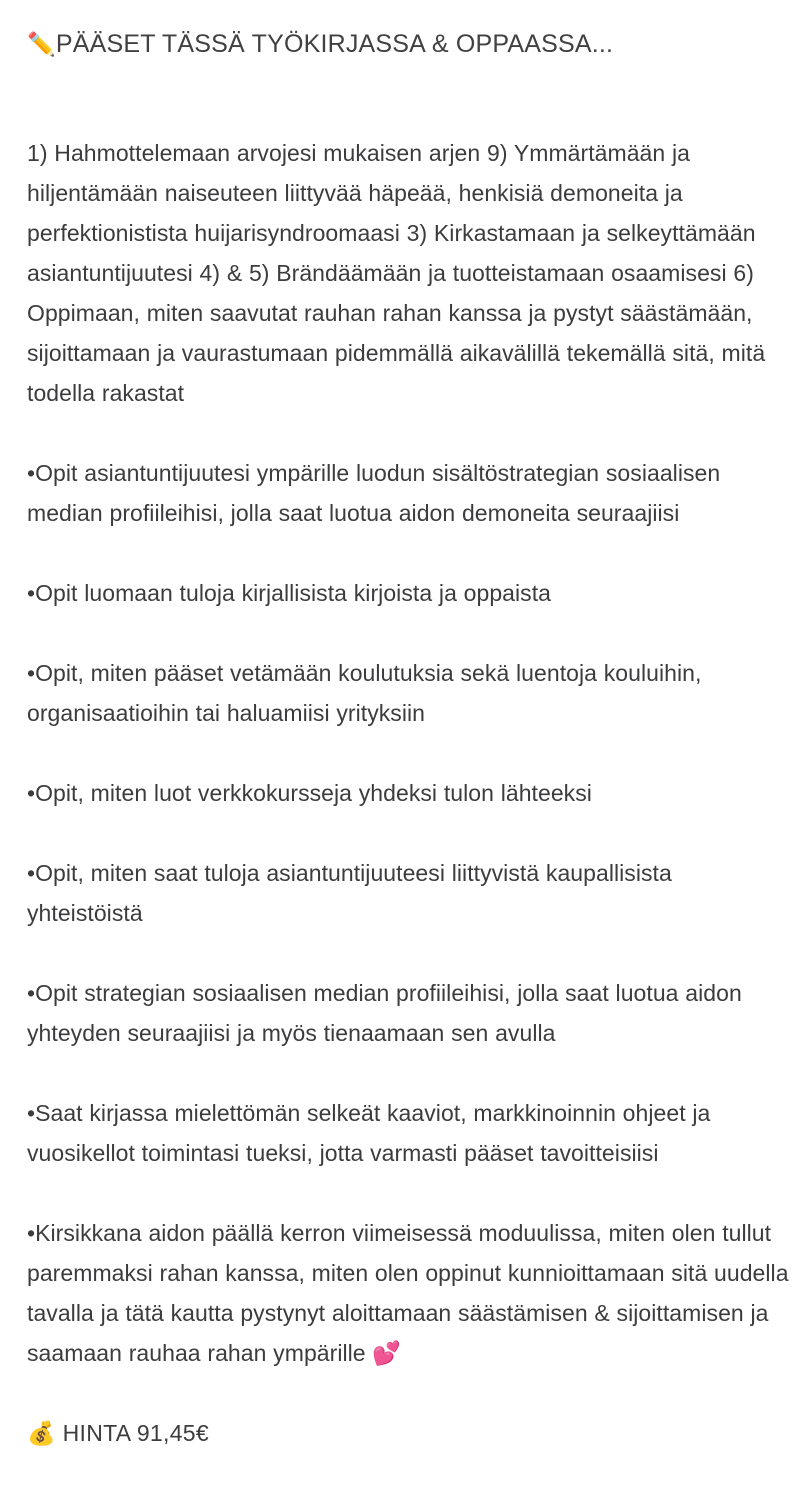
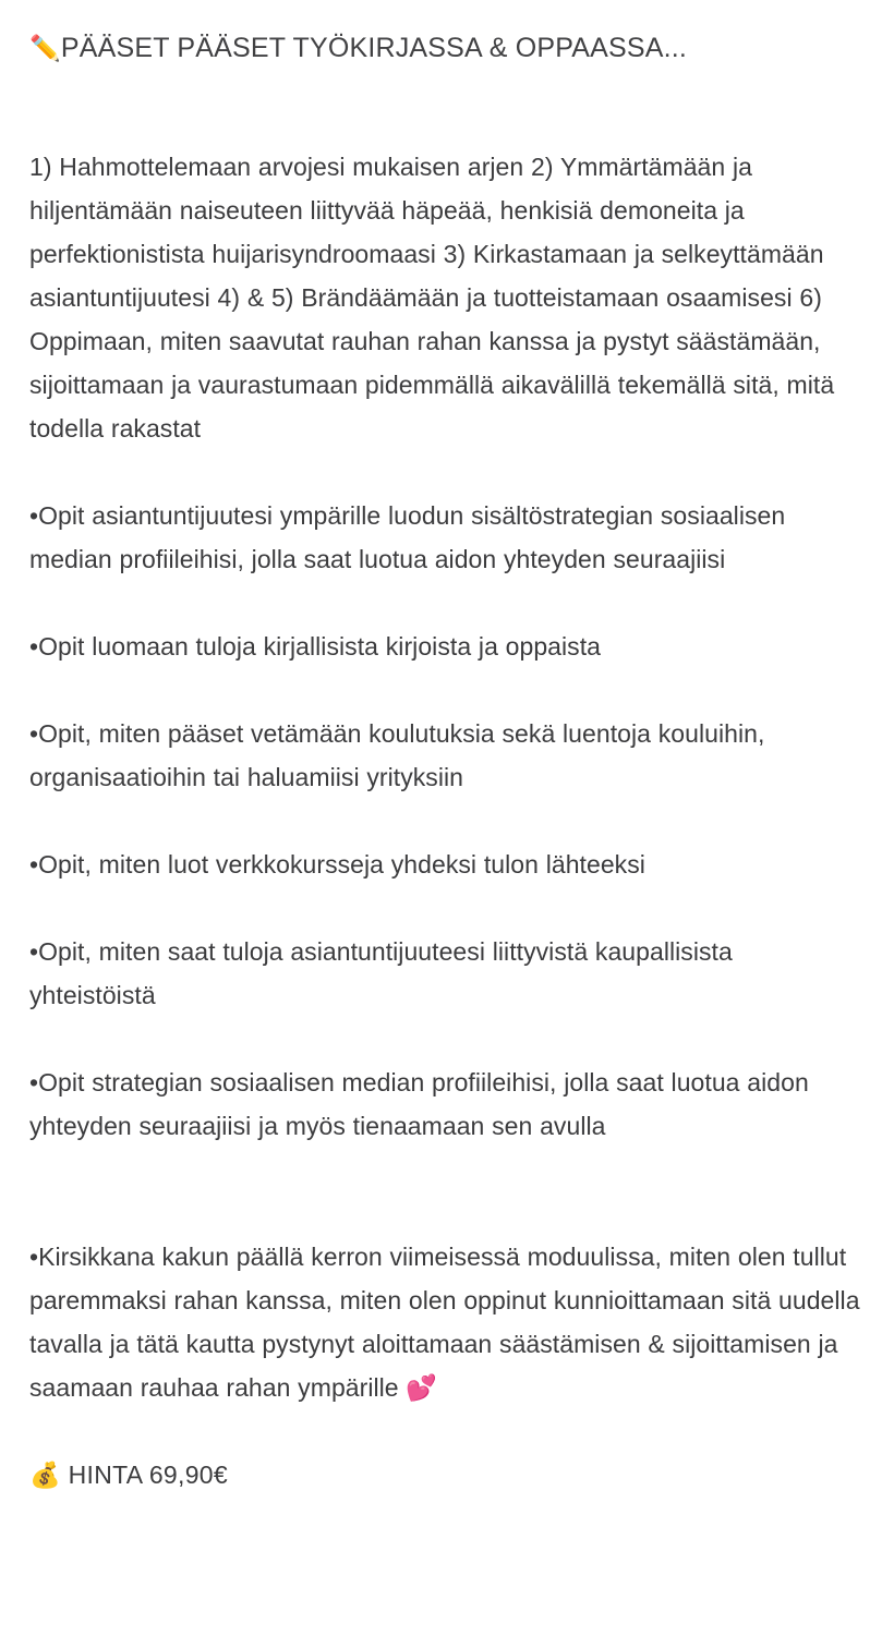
- ✏️PÄÄSET TÄSSÄ TYÖKIRJASSA & OPPAASSA...
+ ✏️PÄÄSET PÄÄSET TYÖKIRJASSA & OPPAASSA...
- 1) Hahmottelemaan arvojesi mukaisen arjen 9) Ymmärtämään ja hiljentämään naiseuteen liittyvää häpeää, henkisiä demoneita ja perfektionistista huijarisyndroomaasi 3) Kirkastamaan ja selkeyttämään asiantuntijuutesi 4) & 5) Brändäämään ja tuotteistamaan osaamisesi 6) Oppimaan, miten saavutat rauhan rahan kanssa ja pystyt säästämään, sijoittamaan ja vaurastumaan pidemmällä aikavälillä tekemällä sitä, mitä todella rakastat
+ 1) Hahmottelemaan arvojesi mukaisen arjen 2) Ymmärtämään ja hiljentämään naiseuteen liittyvää häpeää, henkisiä demoneita ja perfektionistista huijarisyndroomaasi 3) Kirkastamaan ja selkeyttämään asiantuntijuutesi 4) & 5) Brändäämään ja tuotteistamaan osaamisesi 6) Oppimaan, miten saavutat rauhan rahan kanssa ja pystyt säästämään, sijoittamaan ja vaurastumaan pidemmällä aikavälillä tekemällä sitä, mitä todella rakastat
- •Opit asiantuntijuutesi ympärille luodun sisältöstrategian sosiaalisen median profiileihisi, jolla saat luotua aidon demoneita seuraajiisi
+ •Opit asiantuntijuutesi ympärille luodun sisältöstrategian sosiaalisen median profiileihisi, jolla saat luotua aidon yhteyden seuraajiisi
  •Opit luomaan tuloja kirjallisista kirjoista ja oppaista
  •Opit, miten pääset vetämään koulutuksia sekä luentoja kouluihin, organisaatioihin tai haluamiisi yrityksiin
  •Opit, miten luot verkkokursseja yhdeksi tulon lähteeksi
  •Opit, miten saat tuloja asiantuntijuuteesi liittyvistä kaupallisista yhteistöistä
  •Opit strategian sosiaalisen median profiileihisi, jolla saat luotua aidon yhteyden seuraajiisi ja myös tienaamaan sen avulla
- •Saat kirjassa mielettömän selkeät kaaviot, markkinoinnin ohjeet ja vuosikellot toimintasi tueksi, jotta varmasti pääset tavoitteisiisi
- •Kirsikkana aidon päällä kerron viimeisessä moduulissa, miten olen tullut paremmaksi rahan kanssa, miten olen oppinut kunnioittamaan sitä uudella tavalla ja tätä kautta pystynyt aloittamaan säästämisen & sijoittamisen ja saamaan rauhaa rahan ympärille 💕
+ •Kirsikkana kakun päällä kerron viimeisessä moduulissa, miten olen tullut paremmaksi rahan kanssa, miten olen oppinut kunnioittamaan sitä uudella tavalla ja tätä kautta pystynyt aloittamaan säästämisen & sijoittamisen ja saamaan rauhaa rahan ympärille 💕
- 💰 HINTA 91,45€
+ 💰 HINTA 69,90€
